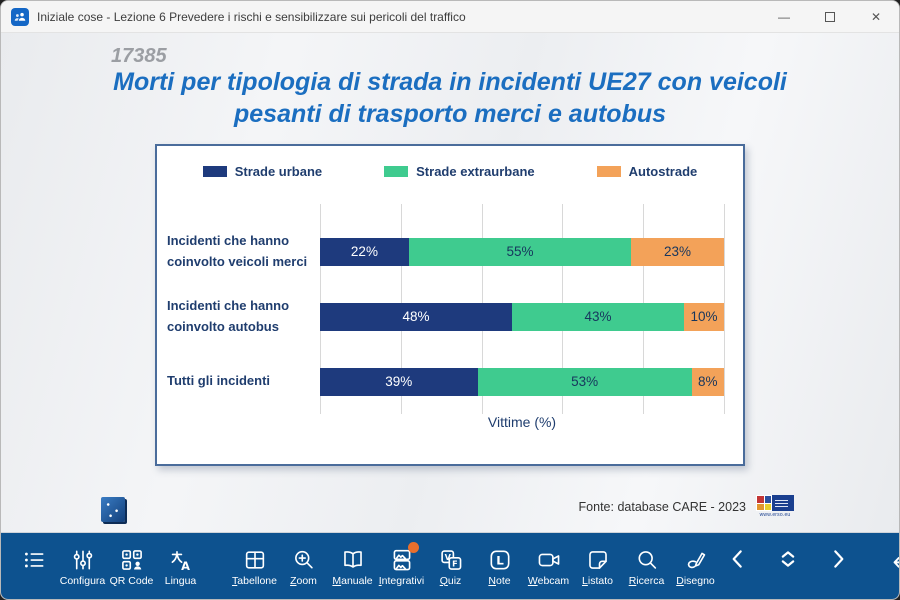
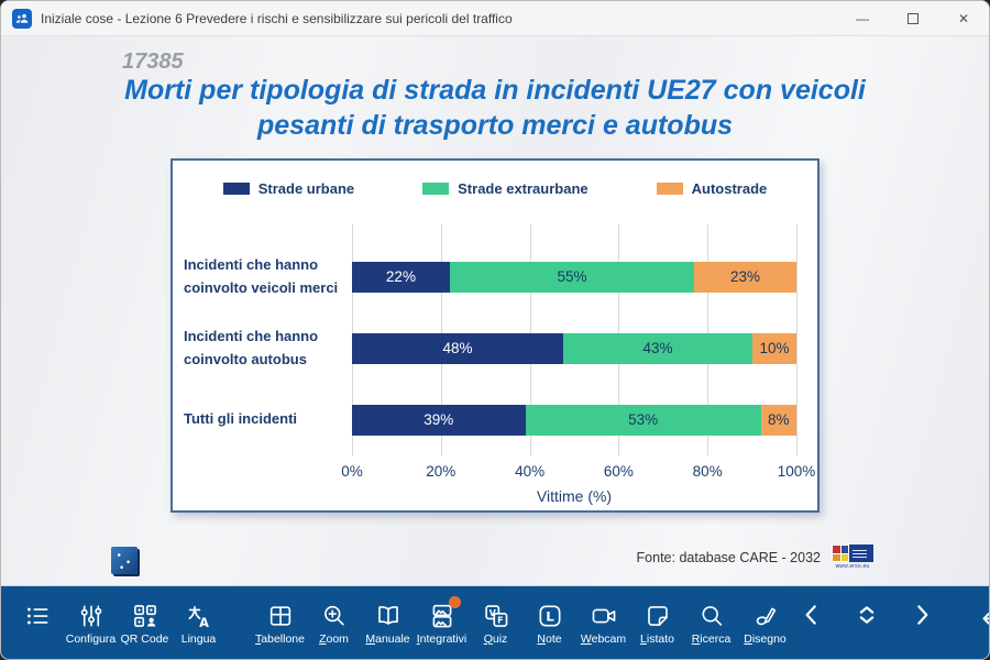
  Iniziale cose - Lezione 6 Prevedere i rischi e sensibilizzare sui pericoli del traffico
  —
  ✕
  17385
  Morti per tipologia di strada in incidenti UE27 con veicoli pesanti di trasporto merci e autobus
  Strade urbane
  Strade extraurbane
  Autostrade
  Incidenti che hanno coinvolto veicoli merci
  22%
  55%
  23%
  Incidenti che hanno coinvolto autobus
  48%
  43%
  10%
  Tutti gli incidenti
  39%
  53%
  8%
+ 0%
+ 20%
+ 40%
+ 60%
+ 80%
+ 100%
  Vittime (%)
- Fonte: database CARE - 2023
+ Fonte: database CARE - 2032
  Configura
  QR Code
  A
  Lingua
  Tabellone
  Zoom
  Manuale
  Integrativi
  V
  F
  Quiz
  L
  Note
  Webcam
  Listato
  Ricerca
  Disegno
